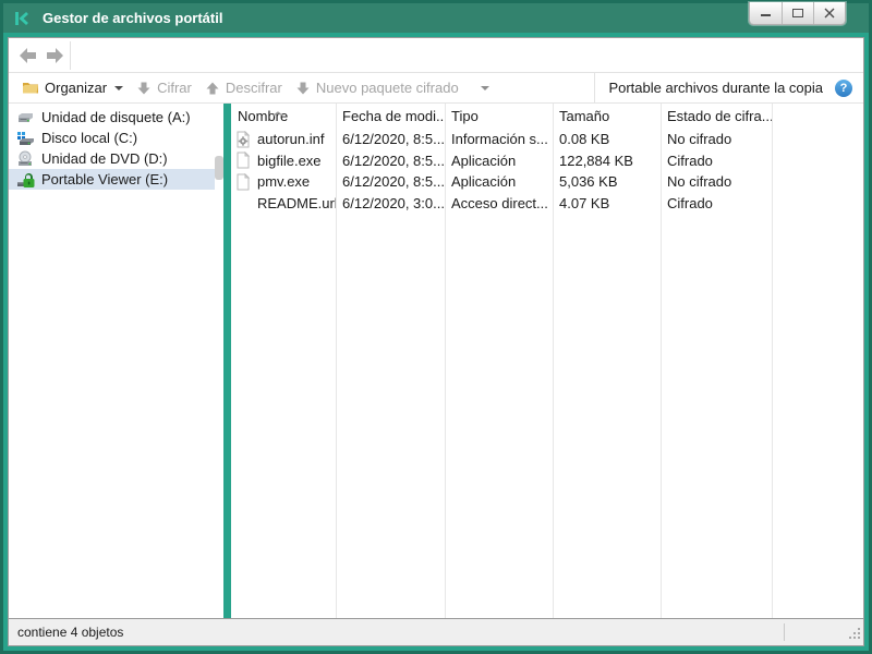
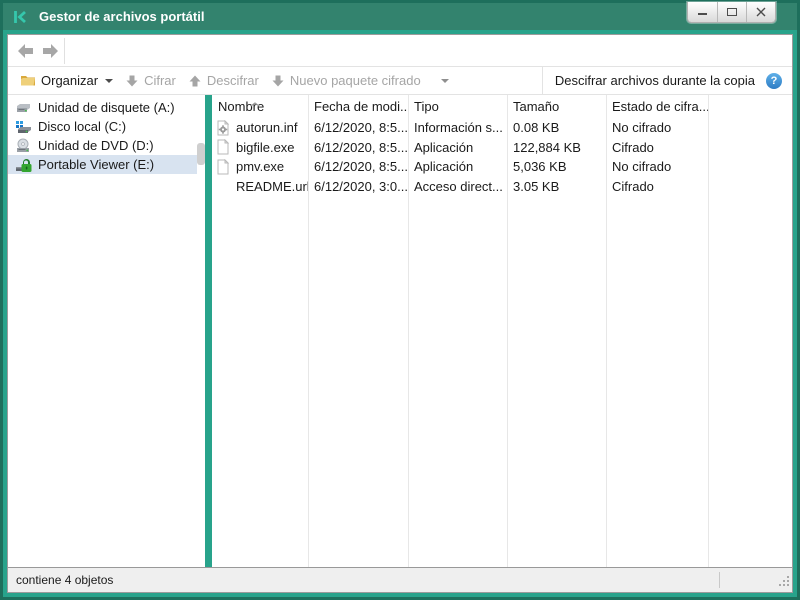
  Gestor de archivos portátil
  Organizar
  Cifrar
  Descifrar
  Nuevo paquete cifrado
- Portable archivos durante la copia
+ Descifrar archivos durante la copia
  ?
  Unidad de disquete (A:)
  Disco local (C:)
  Unidad de DVD (D:)
  Portable Viewer (E:)
  Nombre
  Fecha de modi..
  Tipo
  Tamaño
  Estado de cifra...
  autorun.inf
  6/12/2020, 8:5...
  Información s...
  0.08 KB
  No cifrado
  bigfile.exe
  6/12/2020, 8:5...
  Aplicación
  122,884 KB
  Cifrado
  pmv.exe
  6/12/2020, 8:5...
  Aplicación
  5,036 KB
  No cifrado
  README.ur
  6/12/2020, 3:0...
  Acceso direct...
- 4.07 KB
+ 3.05 KB
  Cifrado
  contiene 4 objetos
